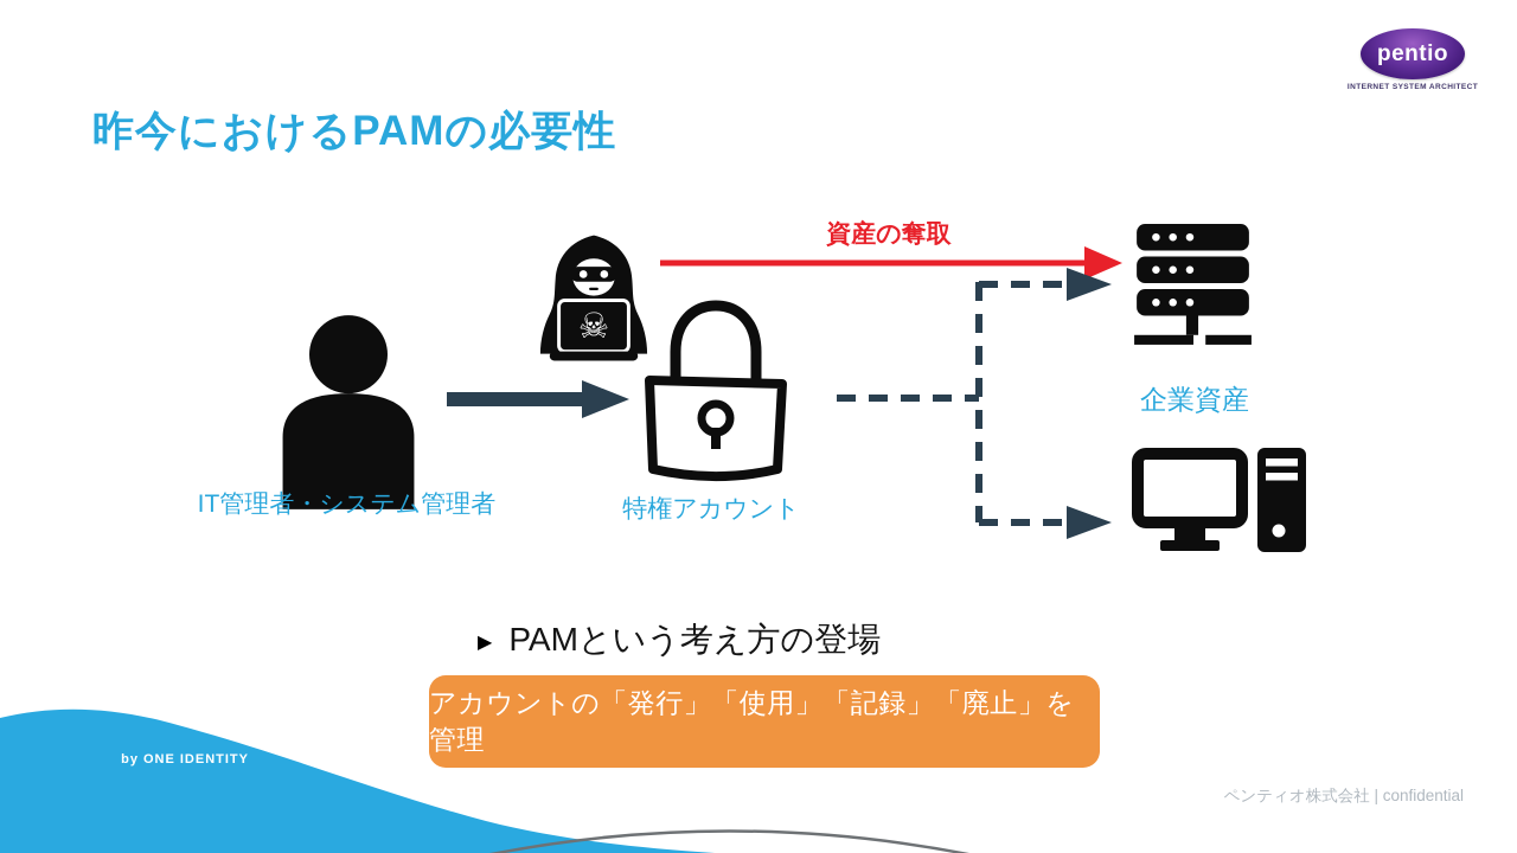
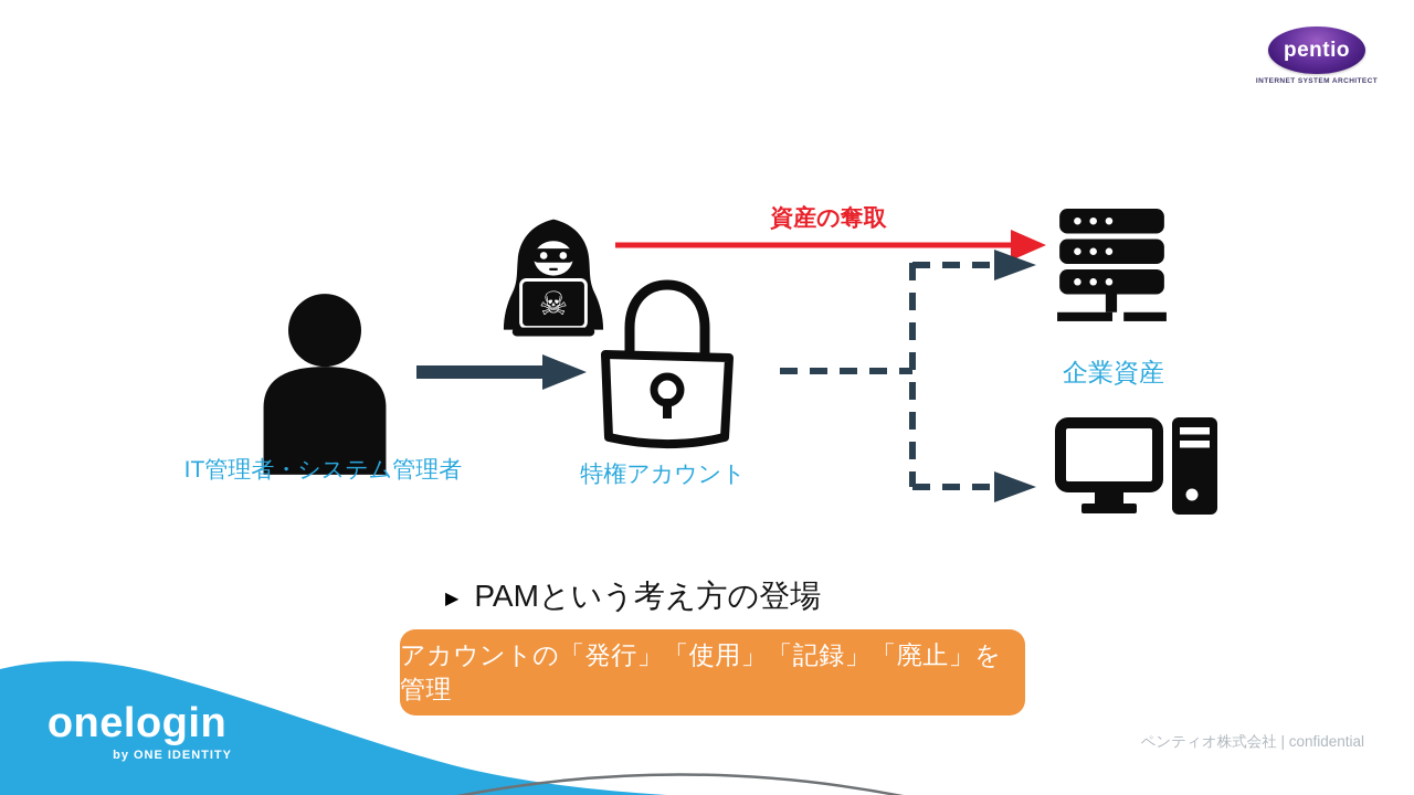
- 昨今におけるPAMの必要性
  pentio
  ☠
  IT管理者・システム管理者
  特権アカウント
  企業資産
  資産の奪取
  ▶
  PAMという考え方の登場
  アカウントの「発行」「使用」「記録」「廃止」を管理
+ onelogin
  by ONE IDENTITY
  ペンティオ株式会社 | confidential
